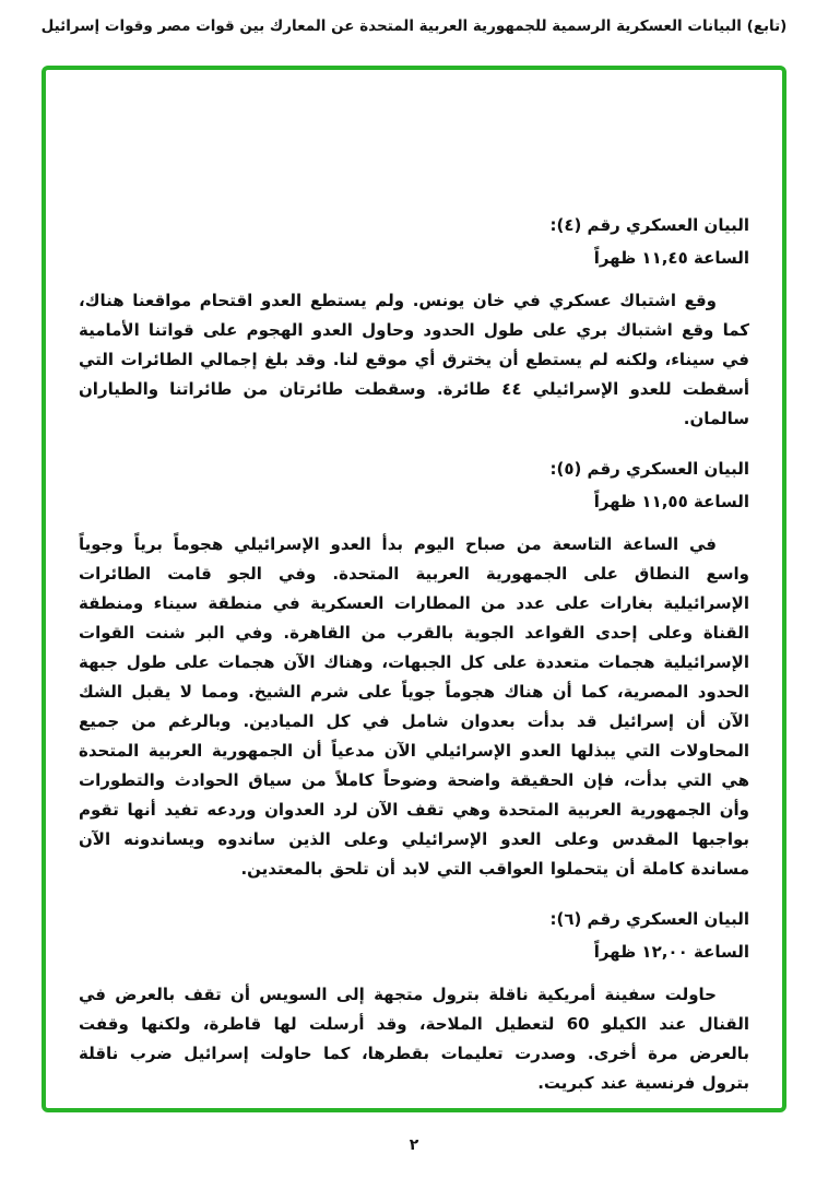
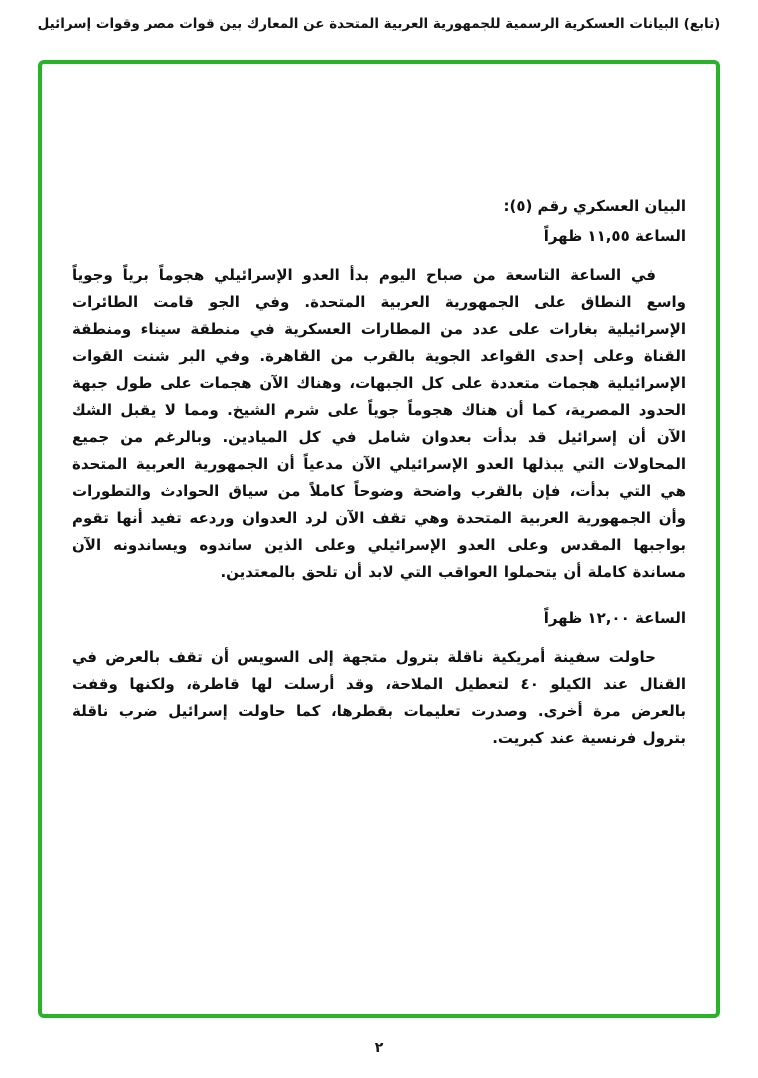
  (تابع) البيانات العسكرية الرسمية للجمهورية العربية المتحدة عن المعارك بين قوات مصر وقوات إسرائيل
- البيان العسكري رقم (٤):
- الساعة ١١,٤٥ ظهراً
- وقع اشتباك عسكري في خان يونس. ولم يستطع العدو اقتحام مواقعنا هناك، كما وقع اشتباك بري على طول الحدود وحاول العدو الهجوم على قواتنا الأمامية في سيناء، ولكنه لم يستطع أن يخترق أي موقع لنا. وقد بلغ إجمالي الطائرات التي أسقطت للعدو الإسرائيلي ٤٤ طائرة. وسقطت طائرتان من طائراتنا والطياران سالمان.
  البيان العسكري رقم (٥):
  الساعة ١١,٥٥ ظهراً
- في الساعة التاسعة من صباح اليوم بدأ العدو الإسرائيلي هجوماً برياً وجوياً واسع النطاق على الجمهورية العربية المتحدة. وفي الجو قامت الطائرات الإسرائيلية بغارات على عدد من المطارات العسكرية في منطقة سيناء ومنطقة القناة وعلى إحدى القواعد الجوية بالقرب من القاهرة. وفي البر شنت القوات الإسرائيلية هجمات متعددة على كل الجبهات، وهناك الآن هجمات على طول جبهة الحدود المصرية، كما أن هناك هجوماً جوياً على شرم الشيخ. ومما لا يقبل الشك الآن أن إسرائيل قد بدأت بعدوان شامل في كل الميادين. وبالرغم من جميع المحاولات التي يبذلها العدو الإسرائيلي الآن مدعياً أن الجمهورية العربية المتحدة هي التي بدأت، فإن الحقيقة واضحة وضوحاً كاملاً من سياق الحوادث والتطورات وأن الجمهورية العربية المتحدة وهي تقف الآن لرد العدوان وردعه تفيد أنها تقوم بواجبها المقدس وعلى العدو الإسرائيلي وعلى الذين ساندوه ويساندونه الآن مساندة كاملة أن يتحملوا العواقب التي لابد أن تلحق بالمعتدين.
+ في الساعة التاسعة من صباح اليوم بدأ العدو الإسرائيلي هجوماً برياً وجوياً واسع النطاق على الجمهورية العربية المتحدة. وفي الجو قامت الطائرات الإسرائيلية بغارات على عدد من المطارات العسكرية في منطقة سيناء ومنطقة القناة وعلى إحدى القواعد الجوية بالقرب من القاهرة. وفي البر شنت القوات الإسرائيلية هجمات متعددة على كل الجبهات، وهناك الآن هجمات على طول جبهة الحدود المصرية، كما أن هناك هجوماً جوياً على شرم الشيخ. ومما لا يقبل الشك الآن أن إسرائيل قد بدأت بعدوان شامل في كل الميادين. وبالرغم من جميع المحاولات التي يبذلها العدو الإسرائيلي الآن مدعياً أن الجمهورية العربية المتحدة هي التي بدأت، فإن بالقرب واضحة وضوحاً كاملاً من سياق الحوادث والتطورات وأن الجمهورية العربية المتحدة وهي تقف الآن لرد العدوان وردعه تفيد أنها تقوم بواجبها المقدس وعلى العدو الإسرائيلي وعلى الذين ساندوه ويساندونه الآن مساندة كاملة أن يتحملوا العواقب التي لابد أن تلحق بالمعتدين.
- البيان العسكري رقم (٦):
  الساعة ١٢,٠٠ ظهراً
- حاولت سفينة أمريكية ناقلة بترول متجهة إلى السويس أن تقف بالعرض في القنال عند الكيلو 60 لتعطيل الملاحة، وقد أرسلت لها قاطرة، ولكنها وقفت بالعرض مرة أخرى. وصدرت تعليمات بقطرها، كما حاولت إسرائيل ضرب ناقلة بترول فرنسية عند كبريت.
+ حاولت سفينة أمريكية ناقلة بترول متجهة إلى السويس أن تقف بالعرض في القنال عند الكيلو ٤٠ لتعطيل الملاحة، وقد أرسلت لها قاطرة، ولكنها وقفت بالعرض مرة أخرى. وصدرت تعليمات بقطرها، كما حاولت إسرائيل ضرب ناقلة بترول فرنسية عند كبريت.
  ٢
